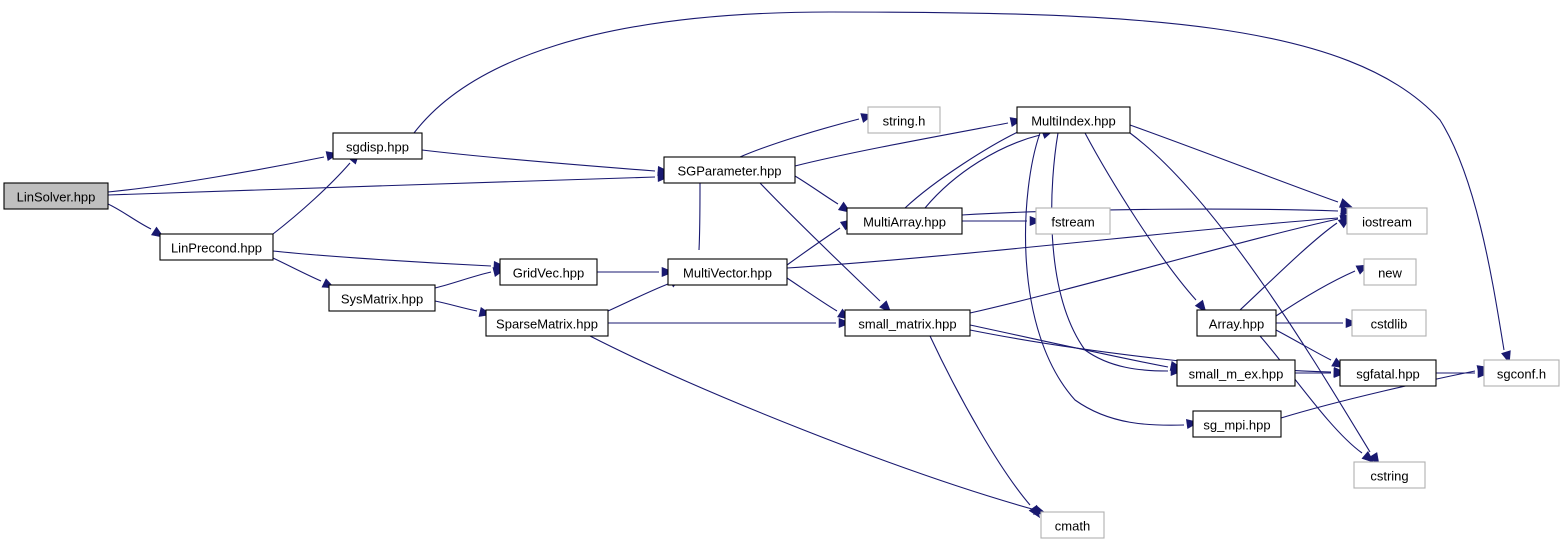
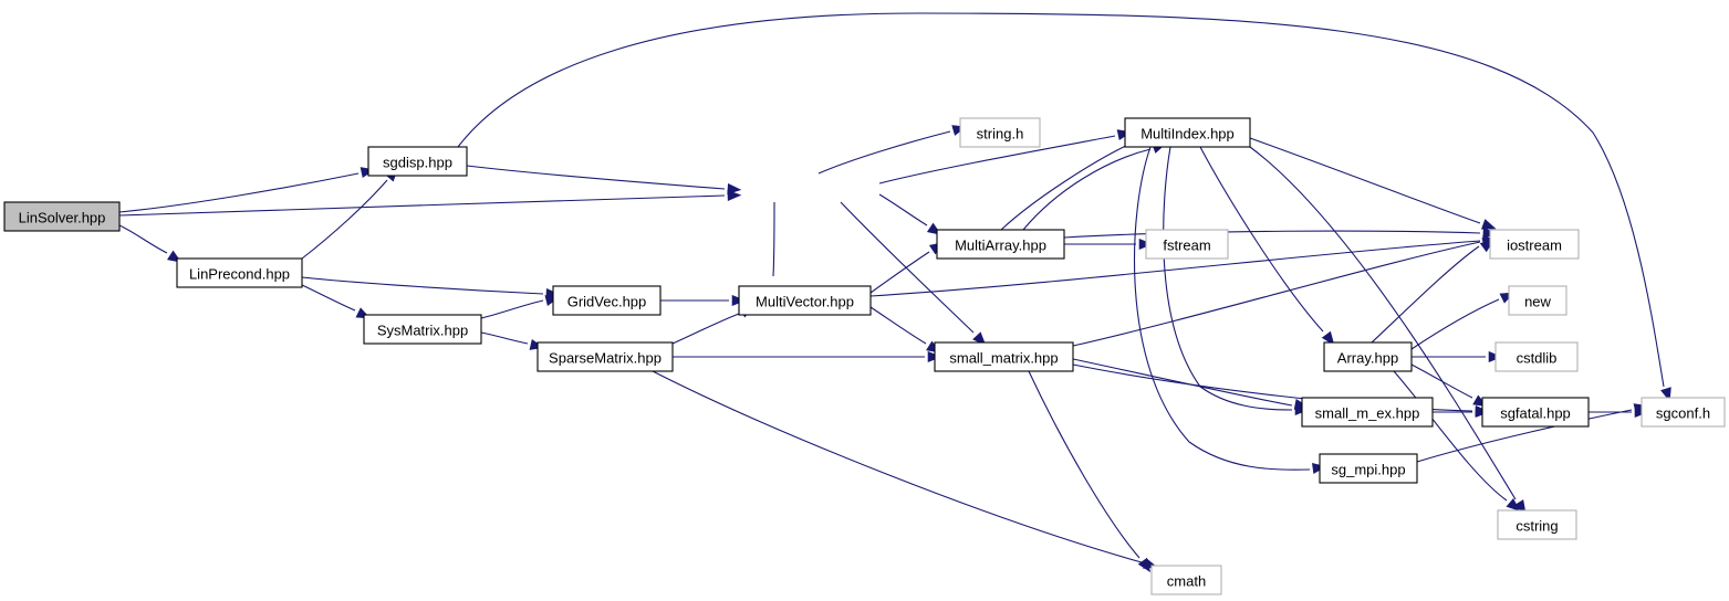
  LinSolver.hpp
  sgdisp.hpp
  LinPrecond.hpp
  SysMatrix.hpp
  GridVec.hpp
  SparseMatrix.hpp
- SGParameter.hpp
  MultiVector.hpp
  string.h
  MultiArray.hpp
  small_matrix.hpp
  MultiIndex.hpp
  fstream
  Array.hpp
  small_m_ex.hpp
  sg_mpi.hpp
  iostream
  new
  cstdlib
  sgfatal.hpp
  cstring
  sgconf.h
  cmath
